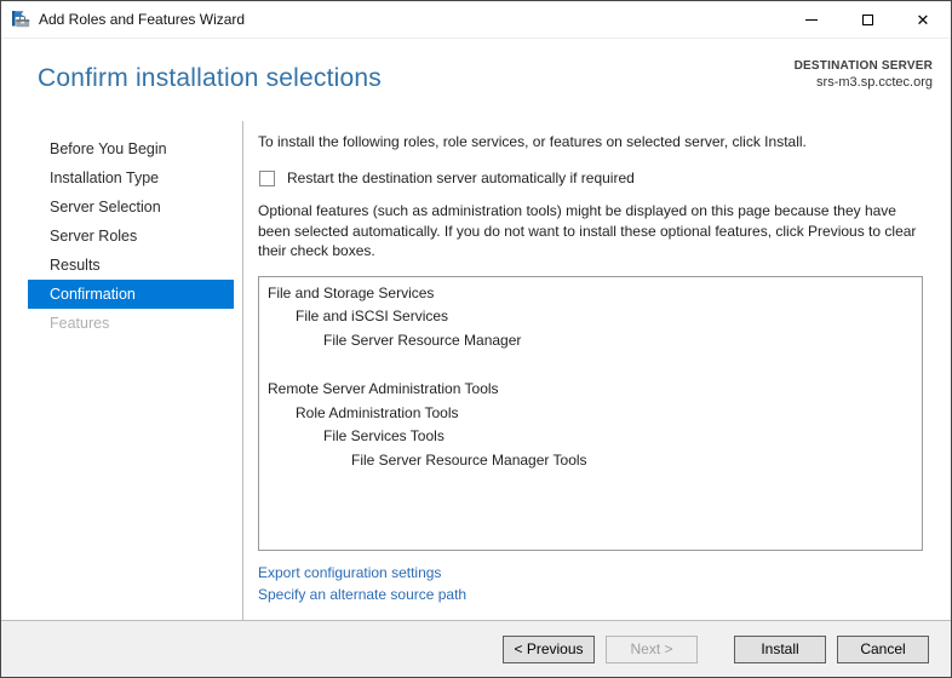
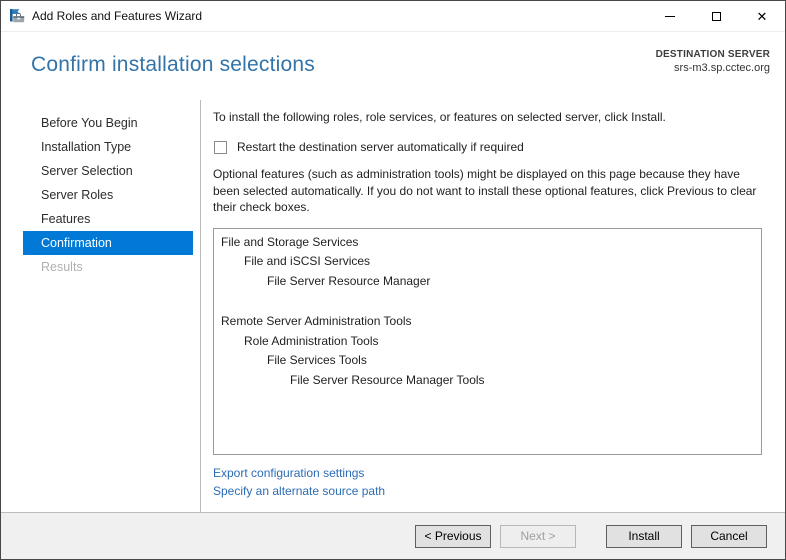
  Add Roles and Features Wizard
  ✕
  Confirm installation selections
  DESTINATION SERVER
  srs-m3.sp.cctec.org
  Before You Begin
  Installation Type
  Server Selection
  Server Roles
- Results
+ Features
  Confirmation
- Features
+ Results
  To install the following roles, role services, or features on selected server, click Install.
  Restart the destination server automatically if required
  Optional features (such as administration tools) might be displayed on this page because they have been selected automatically. If you do not want to install these optional features, click Previous to clear their check boxes.
  File and Storage Services
  File and iSCSI Services
  File Server Resource Manager
  Remote Server Administration Tools
  Role Administration Tools
  File Services Tools
  File Server Resource Manager Tools
  Export configuration settings
  Specify an alternate source path
  < Previous
  Next >
  Install
  Cancel
